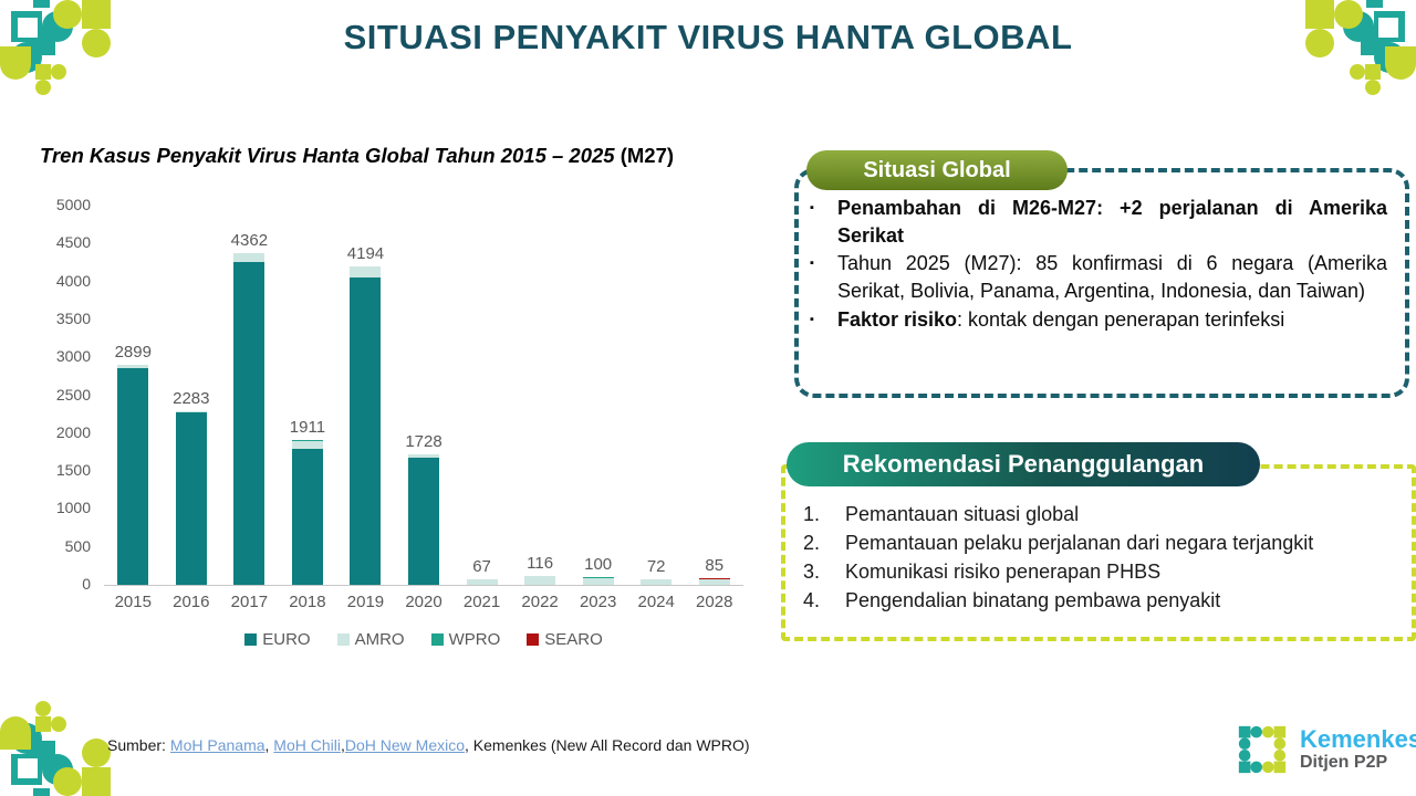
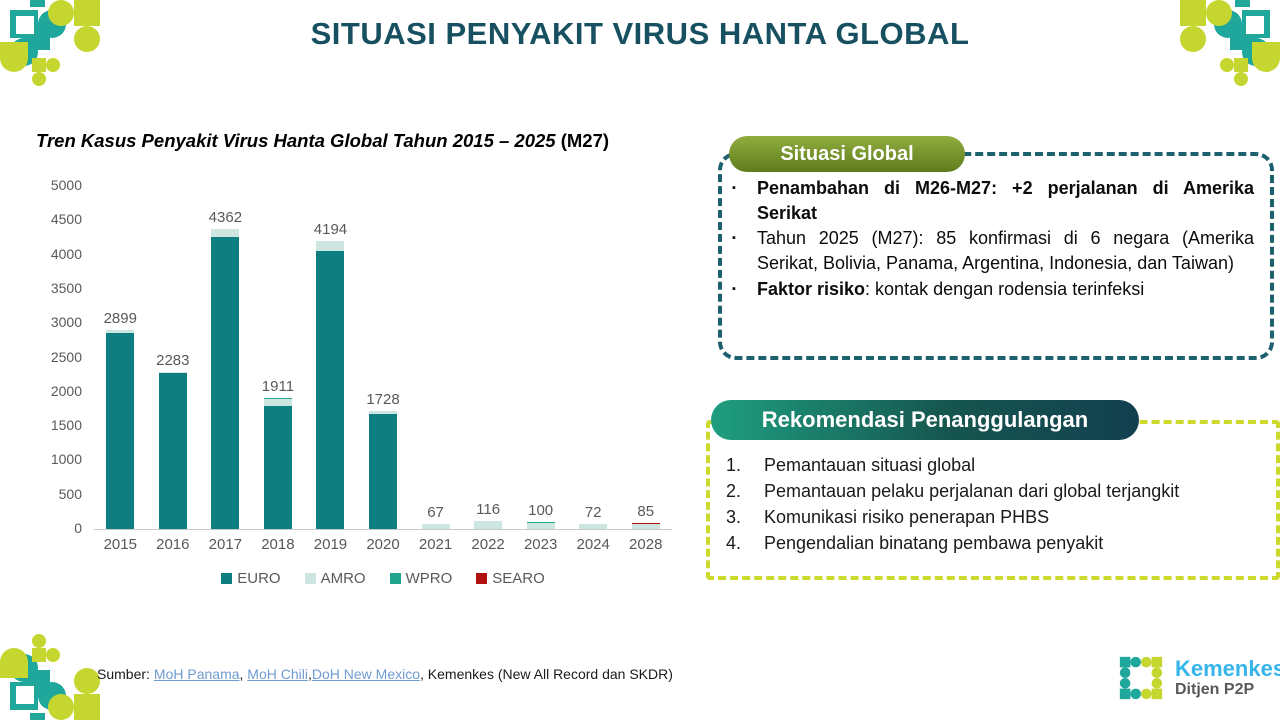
  SITUASI PENYAKIT VIRUS HANTA GLOBAL
  Tren Kasus Penyakit Virus Hanta Global Tahun 2015 – 2025 (M27)
  5000
  4500
  4000
  3500
  3000
  2500
  2000
  1500
  1000
  500
  0
  2899
  2015
  2283
  2016
  4362
  2017
  1911
  2018
  4194
  2019
  1728
  2020
  67
  2021
  116
  2022
  100
  2023
  72
  2024
  85
  2028
  EURO
  AMRO
  WPRO
  SEARO
  Situasi Global
  ▪
  Penambahan di M26-M27: +2 perjalanan di Amerika Serikat
  ▪
  Tahun 2025 (M27): 85 konfirmasi di 6 negara (Amerika Serikat, Bolivia, Panama, Argentina, Indonesia, dan Taiwan)
  ▪
- Faktor risiko: kontak dengan penerapan terinfeksi
+ Faktor risiko: kontak dengan rodensia terinfeksi
  Rekomendasi Penanggulangan
  1.
  Pemantauan situasi global
  2.
- Pemantauan pelaku perjalanan dari negara terjangkit
+ Pemantauan pelaku perjalanan dari global terjangkit
  3.
  Komunikasi risiko penerapan PHBS
  4.
  Pengendalian binatang pembawa penyakit
- Sumber: MoH Panama, MoH Chili,DoH New Mexico, Kemenkes (New All Record dan WPRO)
+ Sumber: MoH Panama, MoH Chili,DoH New Mexico, Kemenkes (New All Record dan SKDR)
  Kemenkes
  Ditjen P2P
